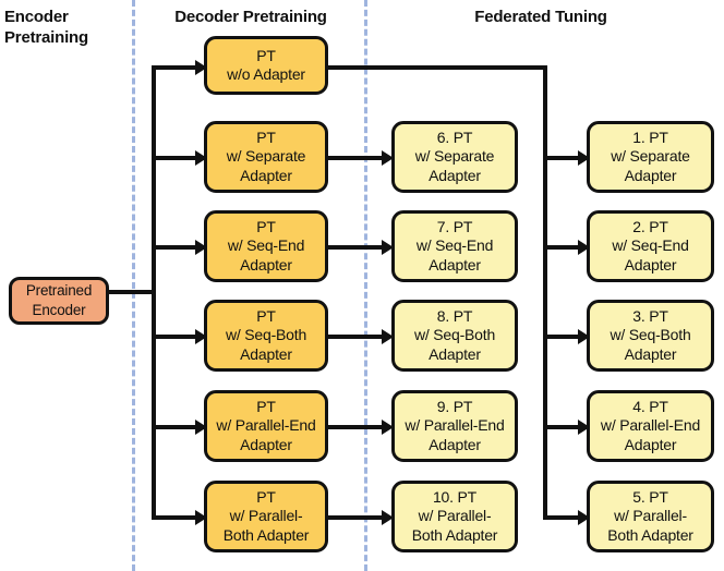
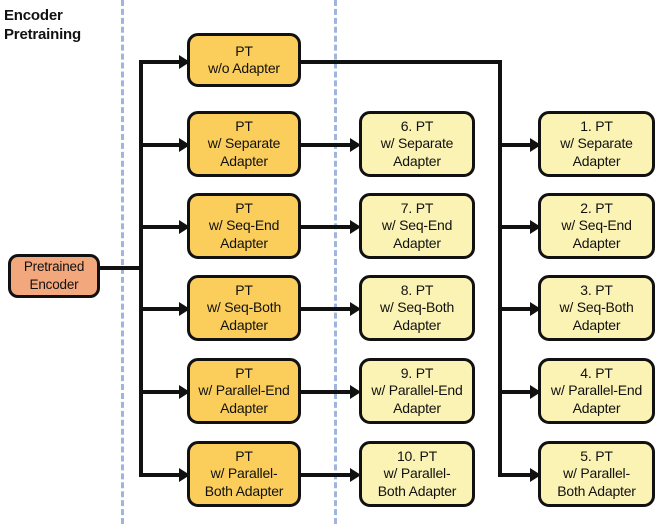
  Encoder
  Pretraining
- Decoder Pretraining
- Federated Tuning
  Pretrained
  Encoder
  PT
  w/o Adapter
  PT
  w/ Separate
  Adapter
  PT
  w/ Seq-End
  Adapter
  PT
  w/ Seq-Both
  Adapter
  PT
  w/ Parallel-End
  Adapter
  PT
  w/ Parallel-
  Both Adapter
  6. PT
  w/ Separate
  Adapter
  7. PT
  w/ Seq-End
  Adapter
  8. PT
  w/ Seq-Both
  Adapter
  9. PT
  w/ Parallel-End
  Adapter
  10. PT
  w/ Parallel-
  Both Adapter
  1. PT
  w/ Separate
  Adapter
  2. PT
  w/ Seq-End
  Adapter
  3. PT
  w/ Seq-Both
  Adapter
  4. PT
  w/ Parallel-End
  Adapter
  5. PT
  w/ Parallel-
  Both Adapter
